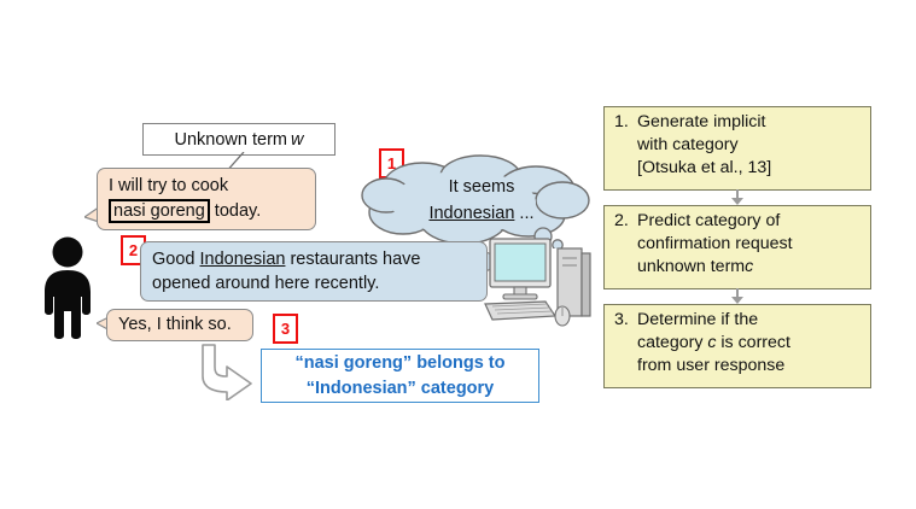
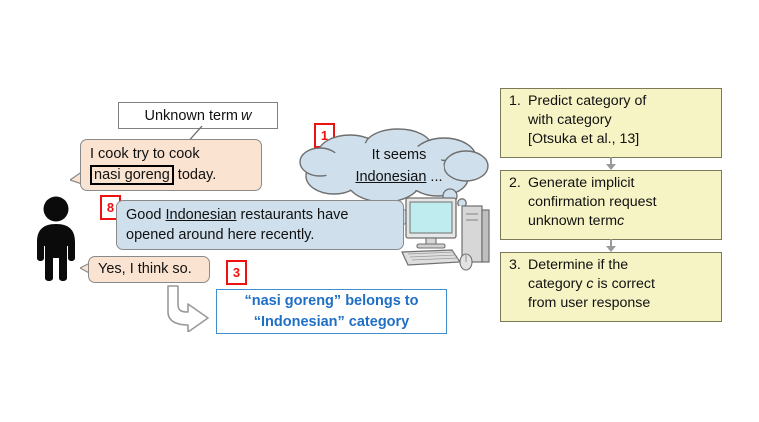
  Unknown term
  w
- I will try to cook
+ I cook try to cook
  nasi goreng today.
  1
  It seems
  Indonesian ...
- 2
+ 8
  Good Indonesian restaurants have
  opened around here recently.
  3
  Yes, I think so.
  “nasi goreng” belongs to
  “Indonesian” category
  1.
- Generate implicit
+ Predict category of
  with category
  [Otsuka et al., 13]
  2.
- Predict category of
+ Generate implicit
  confirmation request
  unknown termc
  3.
  Determine if the
  category c is correct
  from user response
